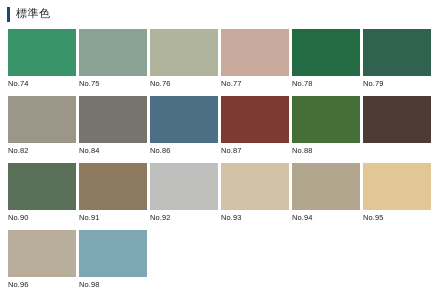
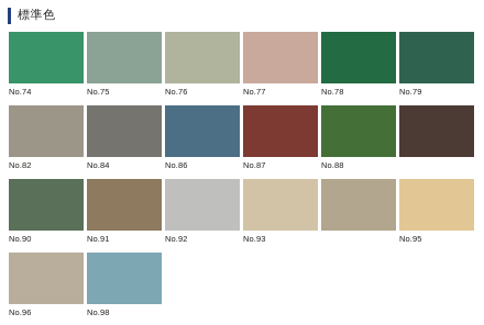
  標準色
  No.74
  No.75
  No.76
  No.77
  No.78
  No.79
  No.82
  No.84
  No.86
  No.87
  No.88
  No.90
  No.91
  No.92
  No.93
- No.94
  No.95
  No.96
  No.98
